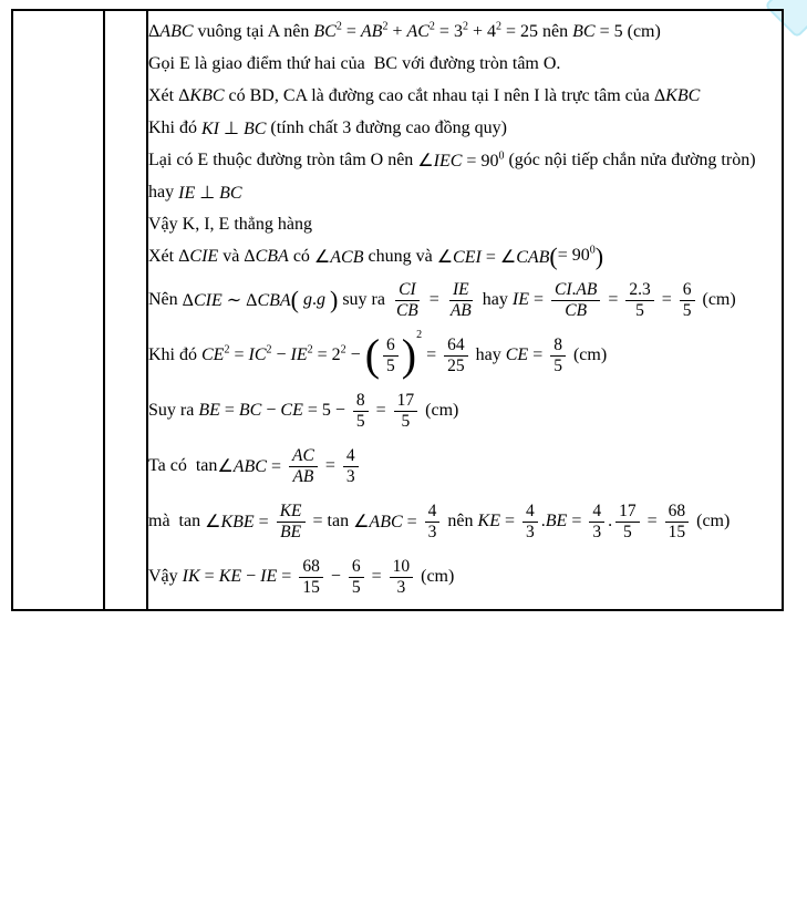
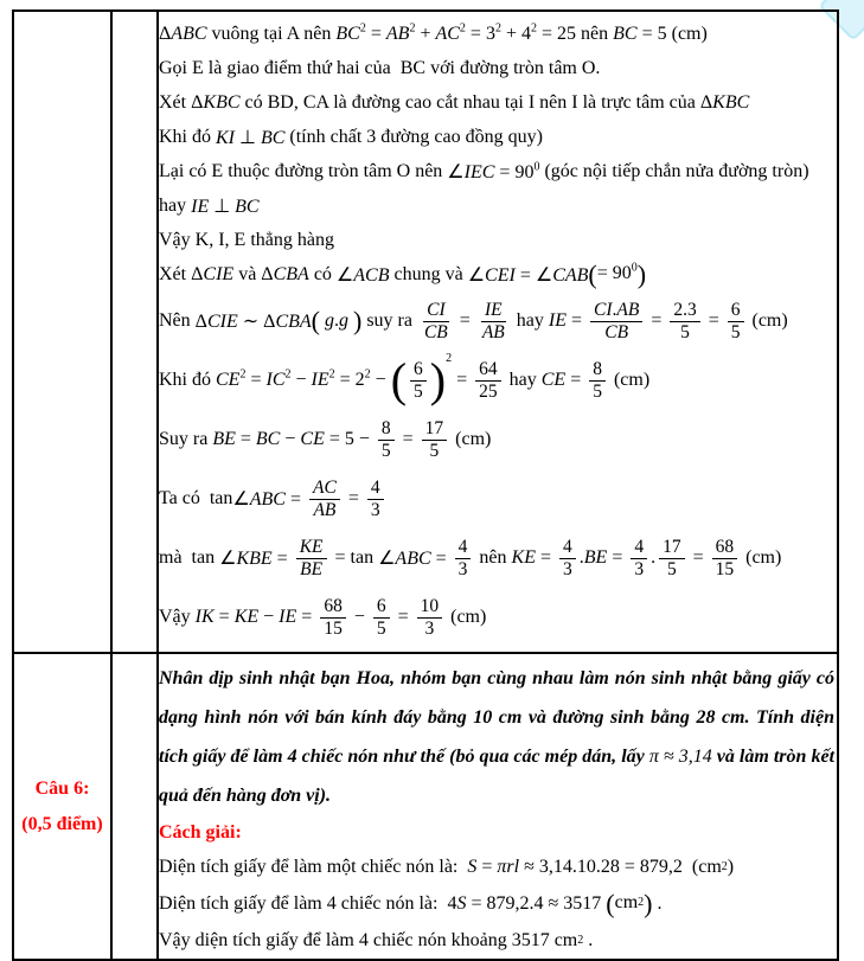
  		ΔABC vuông tại A nên BC2 = AB2 + AC2 = 32 + 42 = 25 nên BC = 5 (cm)Gọi E là giao điểm thứ hai của BC với đường tròn tâm O.Xét ΔKBC có BD, CA là đường cao cắt nhau tại I nên I là trực tâm của ΔKBCKhi đó KI ⊥ BC (tính chất 3 đường cao đồng quy)Lại có E thuộc đường tròn tâm O nên ∠IEC = 900 (góc nội tiếp chắn nửa đường tròn)hay IE ⊥ BCVậy K, I, E thẳng hàngXét ΔCIE và ΔCBA có ∠ACB chung và ∠CEI = ∠CAB(= 900)Nên ΔCIE ∼ ΔCBA( g.g ) suy ra CICB = IEAB hay IE = CI.ABCB = 2.35 = 65 (cm)Khi đó CE2 = IC2 − IE2 = 22 − ( 65)2 = 6425 hay CE = 85 (cm)Suy ra BE = BC − CE = 5 − 85 = 175 (cm)Ta có tan∠ABC = ACAB = 43mà tan ∠KBE = KEBE = tan ∠ABC = 43 nên KE = 43.BE = 43.175 = 6815 (cm)Vậy IK = KE − IE = 6815 − 65 = 103 (cm)
+ Câu 6: (0,5 điểm)		Nhân dịp sinh nhật bạn Hoa, nhóm bạn cùng nhau làm nón sinh nhật bằng giấy có dạng hình nón với bán kính đáy bằng 10 cm và đường sinh bằng 28 cm. Tính diện tích giấy để làm 4 chiếc nón như thế (bỏ qua các mép dán, lấy π ≈ 3,14 và làm tròn kết quả đến hàng đơn vị). Cách giải: Diện tích giấy để làm một chiếc nón là: S = πrl ≈ 3,14.10.28 = 879,2 (cm2)Diện tích giấy để làm 4 chiếc nón là: 4S = 879,2.4 ≈ 3517 (cm2) .Vậy diện tích giấy để làm 4 chiếc nón khoảng 3517 cm2 .
